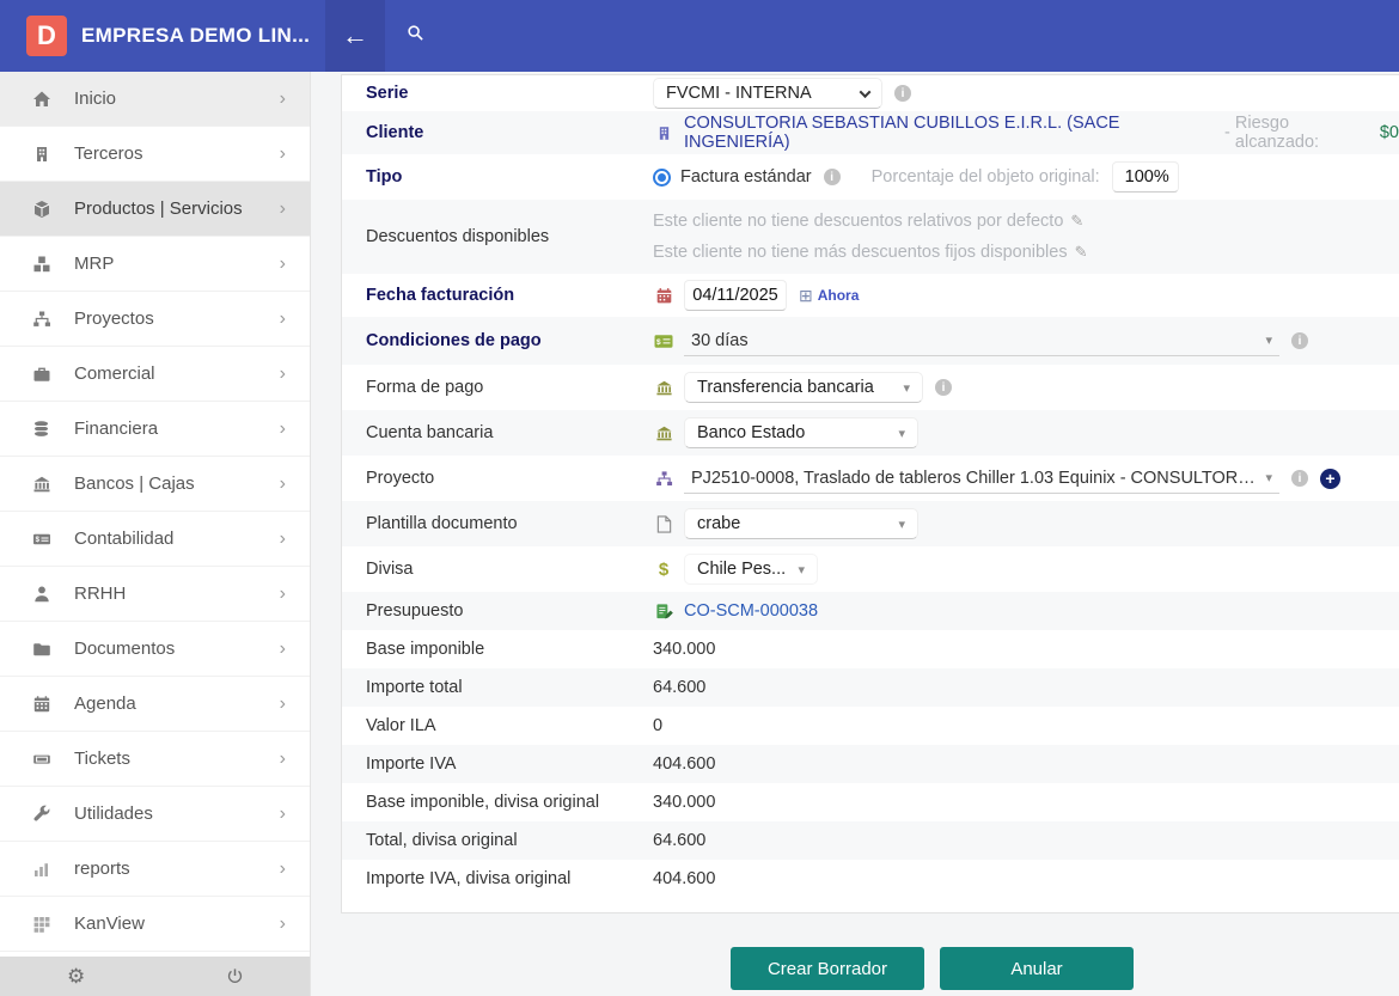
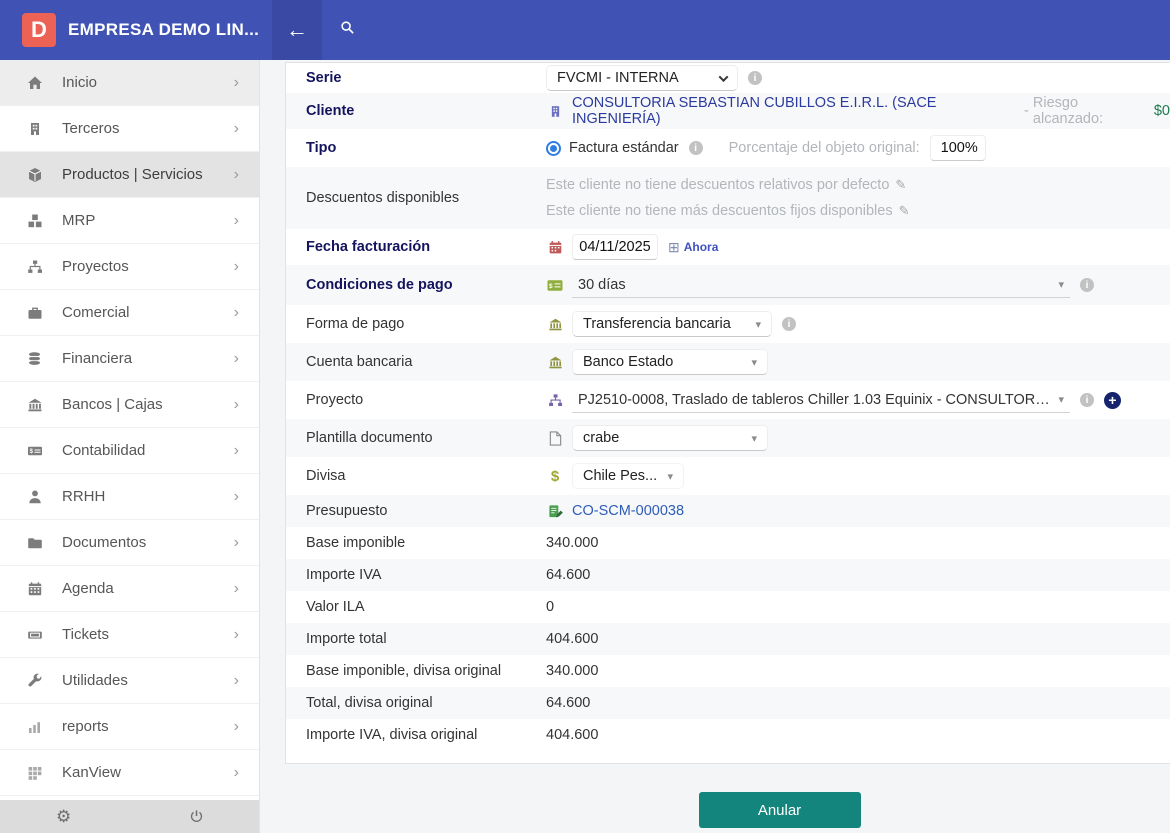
  D
  EMPRESA DEMO LIN...
  ←
  Inicio
  ›
  Terceros
  ›
  Productos | Servicios
  ›
  MRP
  ›
  Proyectos
  ›
  Comercial
  ›
  Financiera
  ›
  Bancos | Cajas
  ›
  Contabilidad
  ›
  RRHH
  ›
  Documentos
  ›
  Agenda
  ›
  Tickets
  ›
  Utilidades
  ›
  reports
  ›
  KanView
  ›
  ⚙
  Serie
  FVCMI - INTERNA
  i
  Cliente
  CONSULTORIA SEBASTIAN CUBILLOS E.I.R.L. (SACE INGENIERÍA)
  -
  Riesgo alcanzado:
  $0
  Tipo
  Factura estándar
  i
  Porcentaje del objeto original:
  100%
  Descuentos disponibles
  Este cliente no tiene descuentos relativos por defecto ✎
  Este cliente no tiene más descuentos fijos disponibles ✎
  Fecha facturación
  04/11/2025
  ⊞
  Ahora
  Condiciones de pago
  30 días
  ▾
  i
  Forma de pago
  Transferencia bancaria
  ▾
  i
  Cuenta bancaria
  Banco Estado
  ▾
  Proyecto
  PJ2510-0008, Traslado de tableros Chiller 1.03 Equinix - CONSULTORIA
  ▾
  i
  +
  Plantilla documento
  crabe
  ▾
  Divisa
  $
  Chile Pes...
  ▾
  Presupuesto
  CO-SCM-000038
  Base imponible
  340.000
- Importe total
+ Importe IVA
  64.600
  Valor ILA
  0
- Importe IVA
+ Importe total
  404.600
  Base imponible, divisa original
  340.000
  Total, divisa original
  64.600
  Importe IVA, divisa original
  404.600
- Crear Borrador
  Anular
